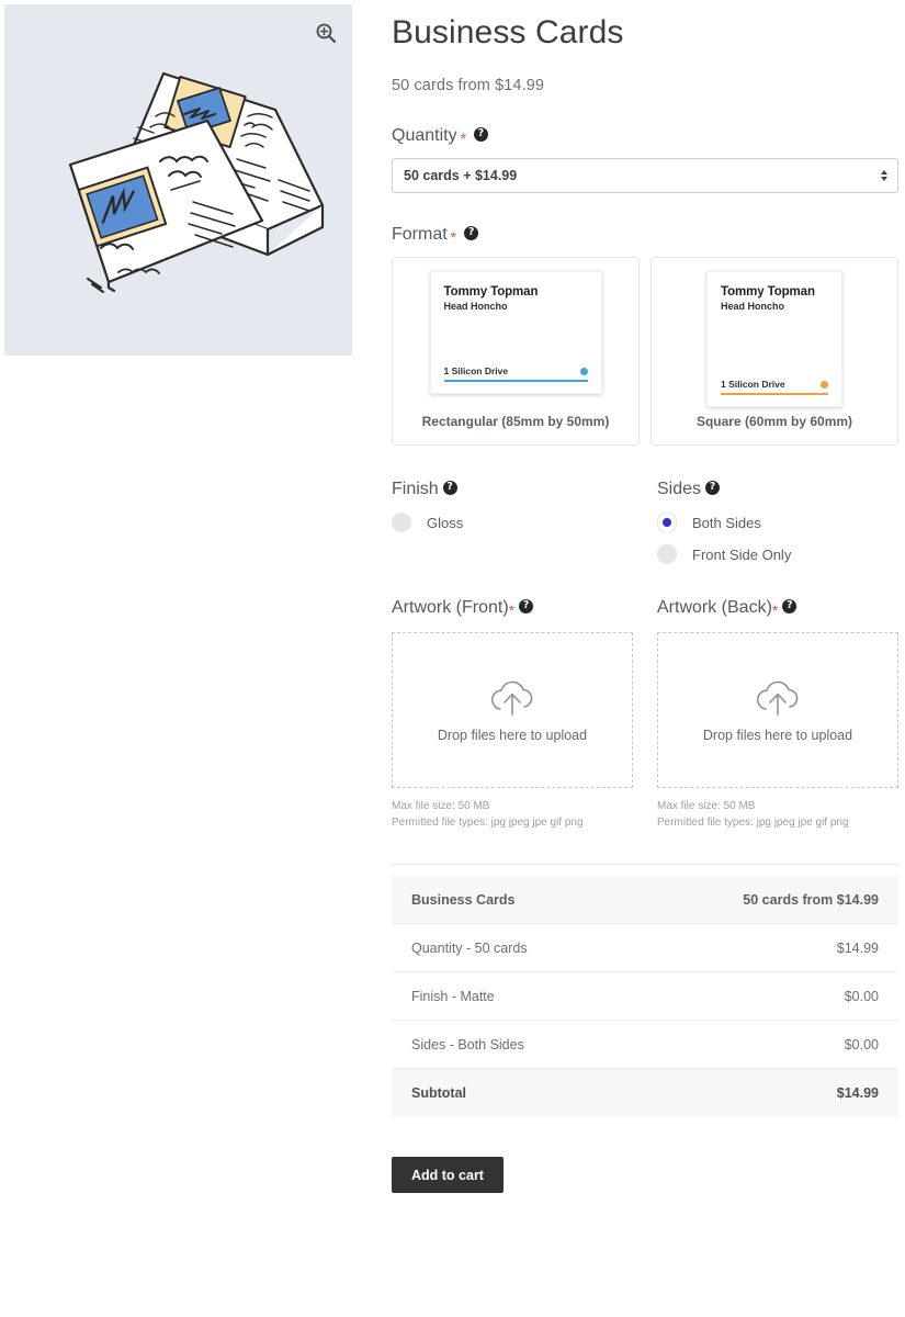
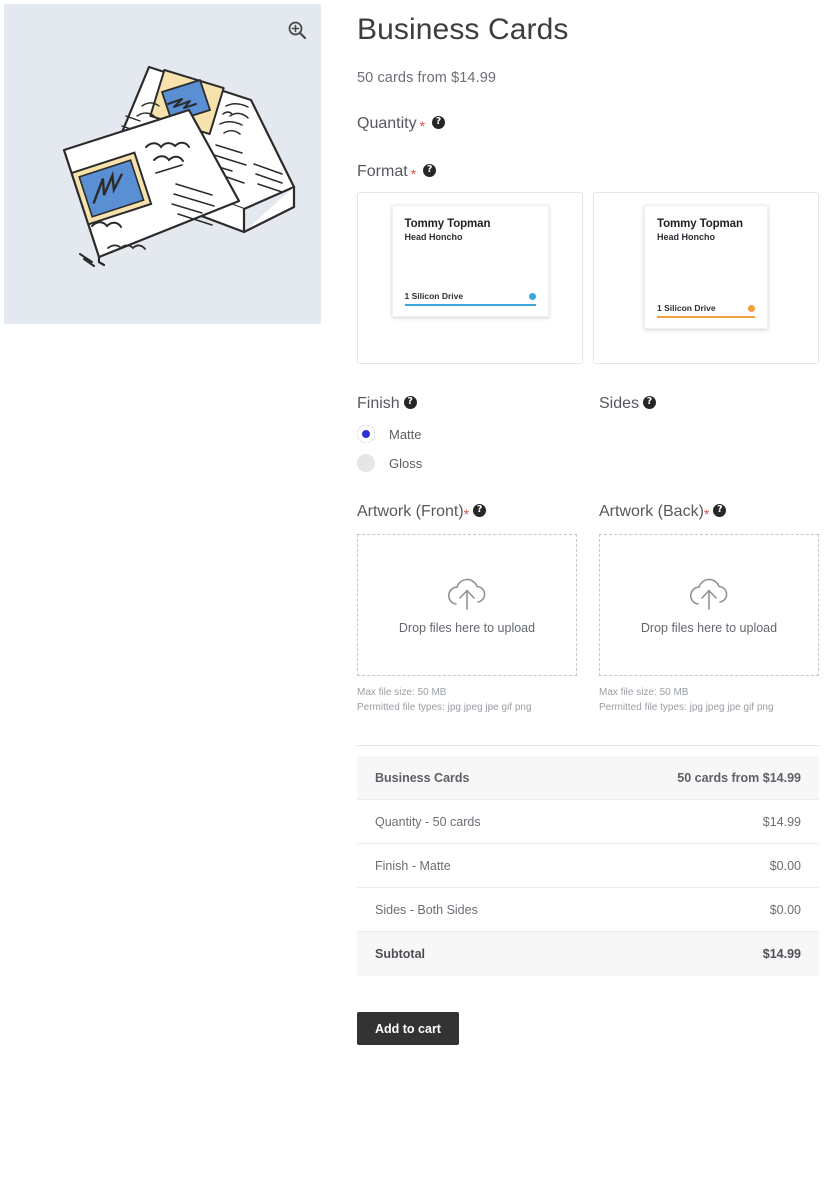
  Business Cards
  50 cards from $14.99
  Quantity
  *
  ?
- 50 cards + $14.99
  Format
  *
  ?
  Tommy Topman
  Head Honcho
  1 Silicon Drive
- Rectangular (85mm by 50mm)
  Tommy Topman
  Head Honcho
  1 Silicon Drive
- Square (60mm by 60mm)
  Finish
  ?
+ Matte
  Gloss
  Sides
  ?
- Both Sides
- Front Side Only
  Artwork (Front)
  *
  ?
  Drop files here to upload
  Max file size: 50 MB
  Permitted file types: jpg jpeg jpe gif png
  Artwork (Back)
  *
  ?
  Drop files here to upload
  Max file size: 50 MB
  Permitted file types: jpg jpeg jpe gif png
  Business Cards
  50 cards from $14.99
  Quantity - 50 cards
  $14.99
  Finish - Matte
  $0.00
  Sides - Both Sides
  $0.00
  Subtotal
  $14.99
  Add to cart
